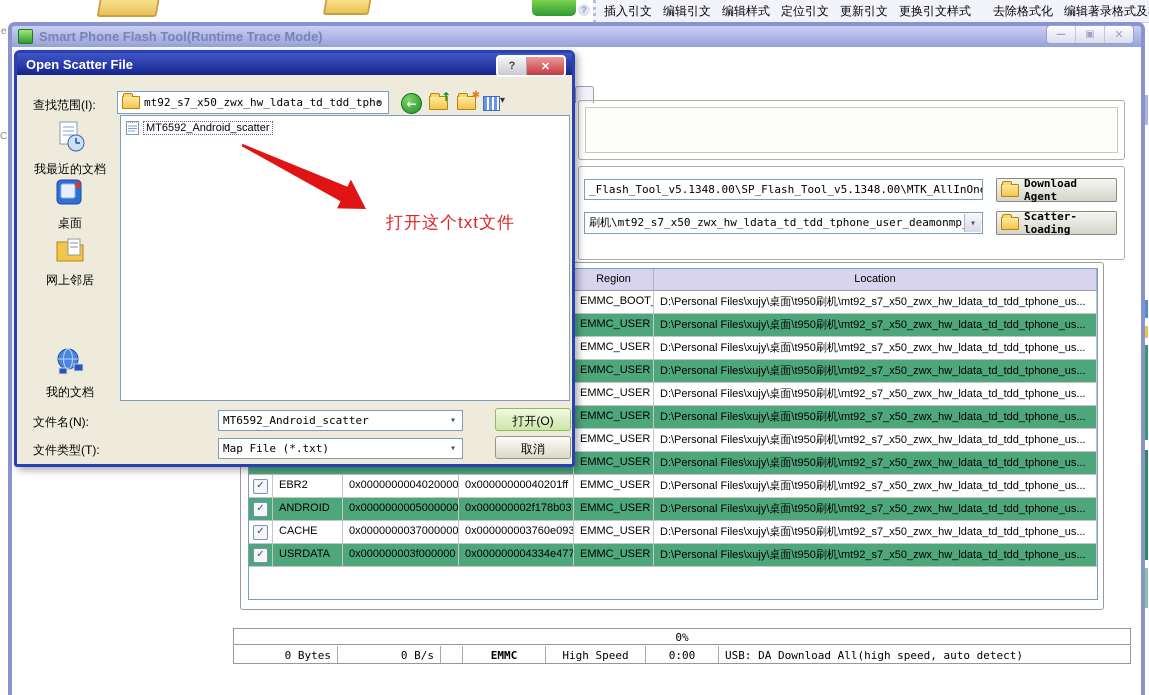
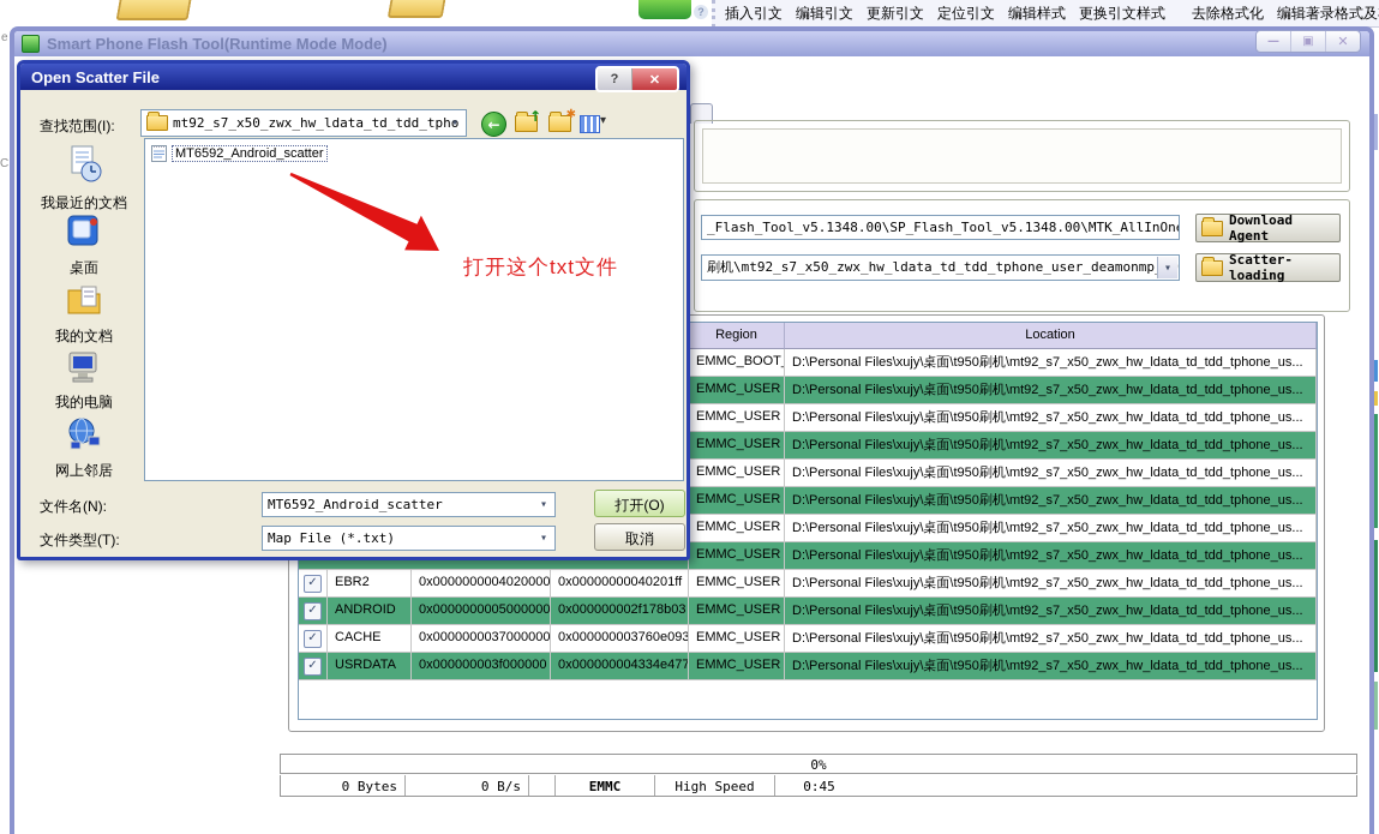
  e
  ?
  插入引文
  编辑引文
- 编辑样式
+ 更新引文
  定位引文
- 更新引文
+ 编辑样式
  更换引文样式
  去除格式化
  编辑著录格式及
- Smart Phone Flash Tool(Runtime Trace Mode)
+ Smart Phone Flash Tool(Runtime Mode Mode)
  _Flash_Tool_v5.1348.00\SP_Flash_Tool_v5.1348.00\MTK_AllInOn
  Download Agent
  刷机\mt92_s7_x50_zwx_hw_ldata_td_tdd_tphone_user_deamonmp
  Scatter-loading
  Region
  Location
  EMMC_BOOT
  D:\Personal Files\xujy\桌面\t950刷机\mt92_s7_x50_zwx_hw_ldata_td_tdd_tphone_us...
  EMMC_USER
  D:\Personal Files\xujy\桌面\t950刷机\mt92_s7_x50_zwx_hw_ldata_td_tdd_tphone_us...
  EMMC_USER
  D:\Personal Files\xujy\桌面\t950刷机\mt92_s7_x50_zwx_hw_ldata_td_tdd_tphone_us...
  EMMC_USER
  D:\Personal Files\xujy\桌面\t950刷机\mt92_s7_x50_zwx_hw_ldata_td_tdd_tphone_us...
  EMMC_USER
  D:\Personal Files\xujy\桌面\t950刷机\mt92_s7_x50_zwx_hw_ldata_td_tdd_tphone_us...
  EMMC_USER
  D:\Personal Files\xujy\桌面\t950刷机\mt92_s7_x50_zwx_hw_ldata_td_tdd_tphone_us...
  EMMC_USER
  D:\Personal Files\xujy\桌面\t950刷机\mt92_s7_x50_zwx_hw_ldata_td_tdd_tphone_us...
  EMMC_USER
  D:\Personal Files\xujy\桌面\t950刷机\mt92_s7_x50_zwx_hw_ldata_td_tdd_tphone_us...
  EBR2
  0x0000000004020000
  0x00000000040201ff
  EMMC_USER
  D:\Personal Files\xujy\桌面\t950刷机\mt92_s7_x50_zwx_hw_ldata_td_tdd_tphone_us...
  ANDROID
  0x0000000005000000
  0x000000002f178b03
  EMMC_USER
  D:\Personal Files\xujy\桌面\t950刷机\mt92_s7_x50_zwx_hw_ldata_td_tdd_tphone_us...
  CACHE
  0x0000000037000000
  0x000000003760e093
  EMMC_USER
  D:\Personal Files\xujy\桌面\t950刷机\mt92_s7_x50_zwx_hw_ldata_td_tdd_tphone_us...
  USRDATA
  0x000000003f000000
  0x000000004334e477
  EMMC_USER
  D:\Personal Files\xujy\桌面\t950刷机\mt92_s7_x50_zwx_hw_ldata_td_tdd_tphone_us...
  0%
  0 Bytes
  0 B/s
  EMMC
  High Speed
- 0:00
+ 0:45
- USB: DA Download All(high speed, auto detect)
  Open Scatter File
  查找范围(I):
  mt92_s7_x50_zwx_hw_ldata_td_tdd_tpho
  我最近的文档
  桌面
- 网上邻居
+ 我的文档
+ 我的电脑
- 我的文档
+ 网上邻居
  MT6592_Android_scatter
  打开这个txt文件
  文件名(N):
  MT6592_Android_scatter
  文件类型(T):
  Map File (*.txt)
  打开(O)
  取消
